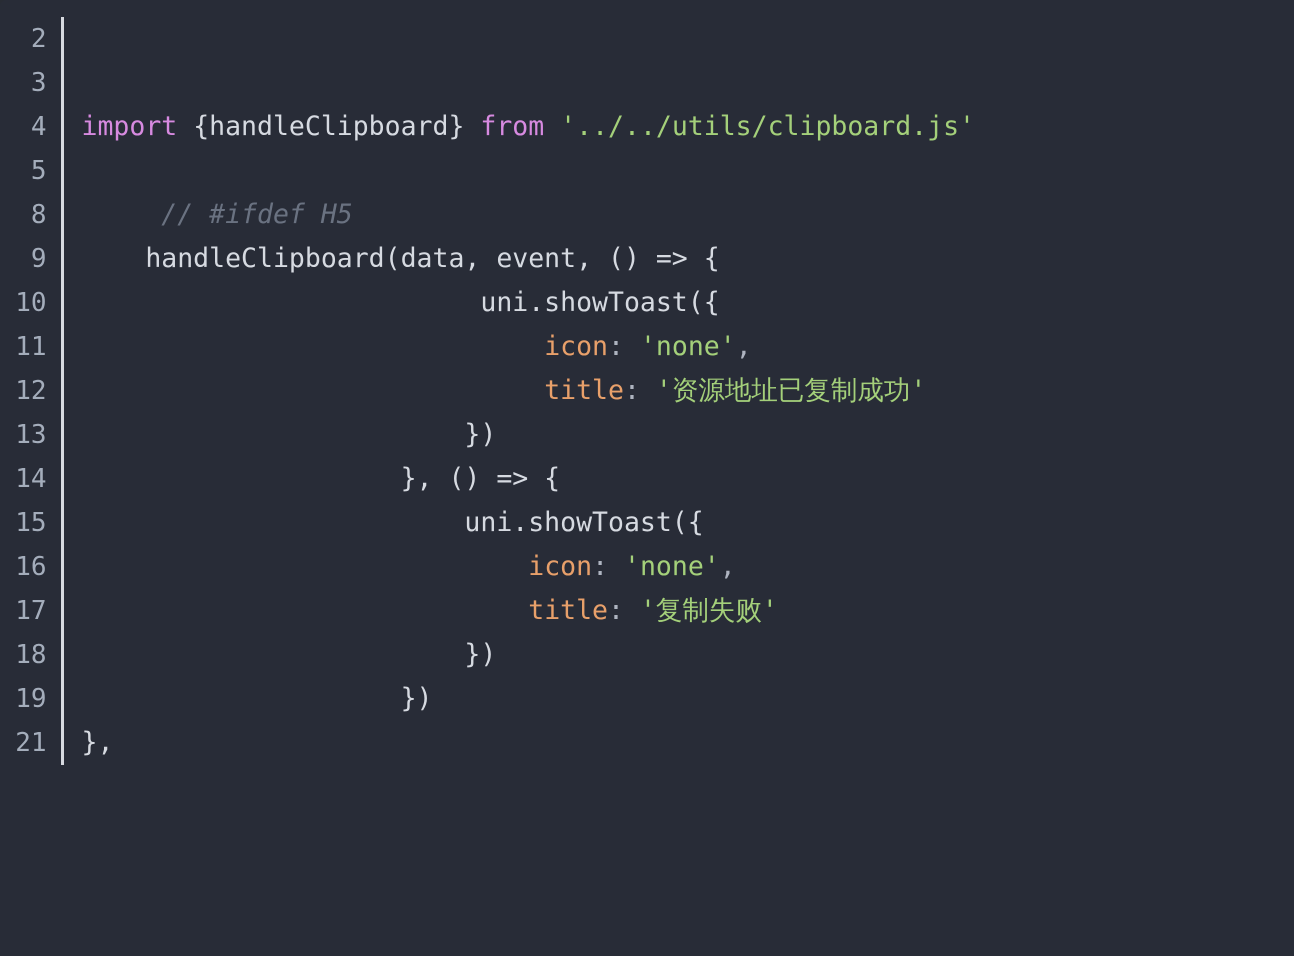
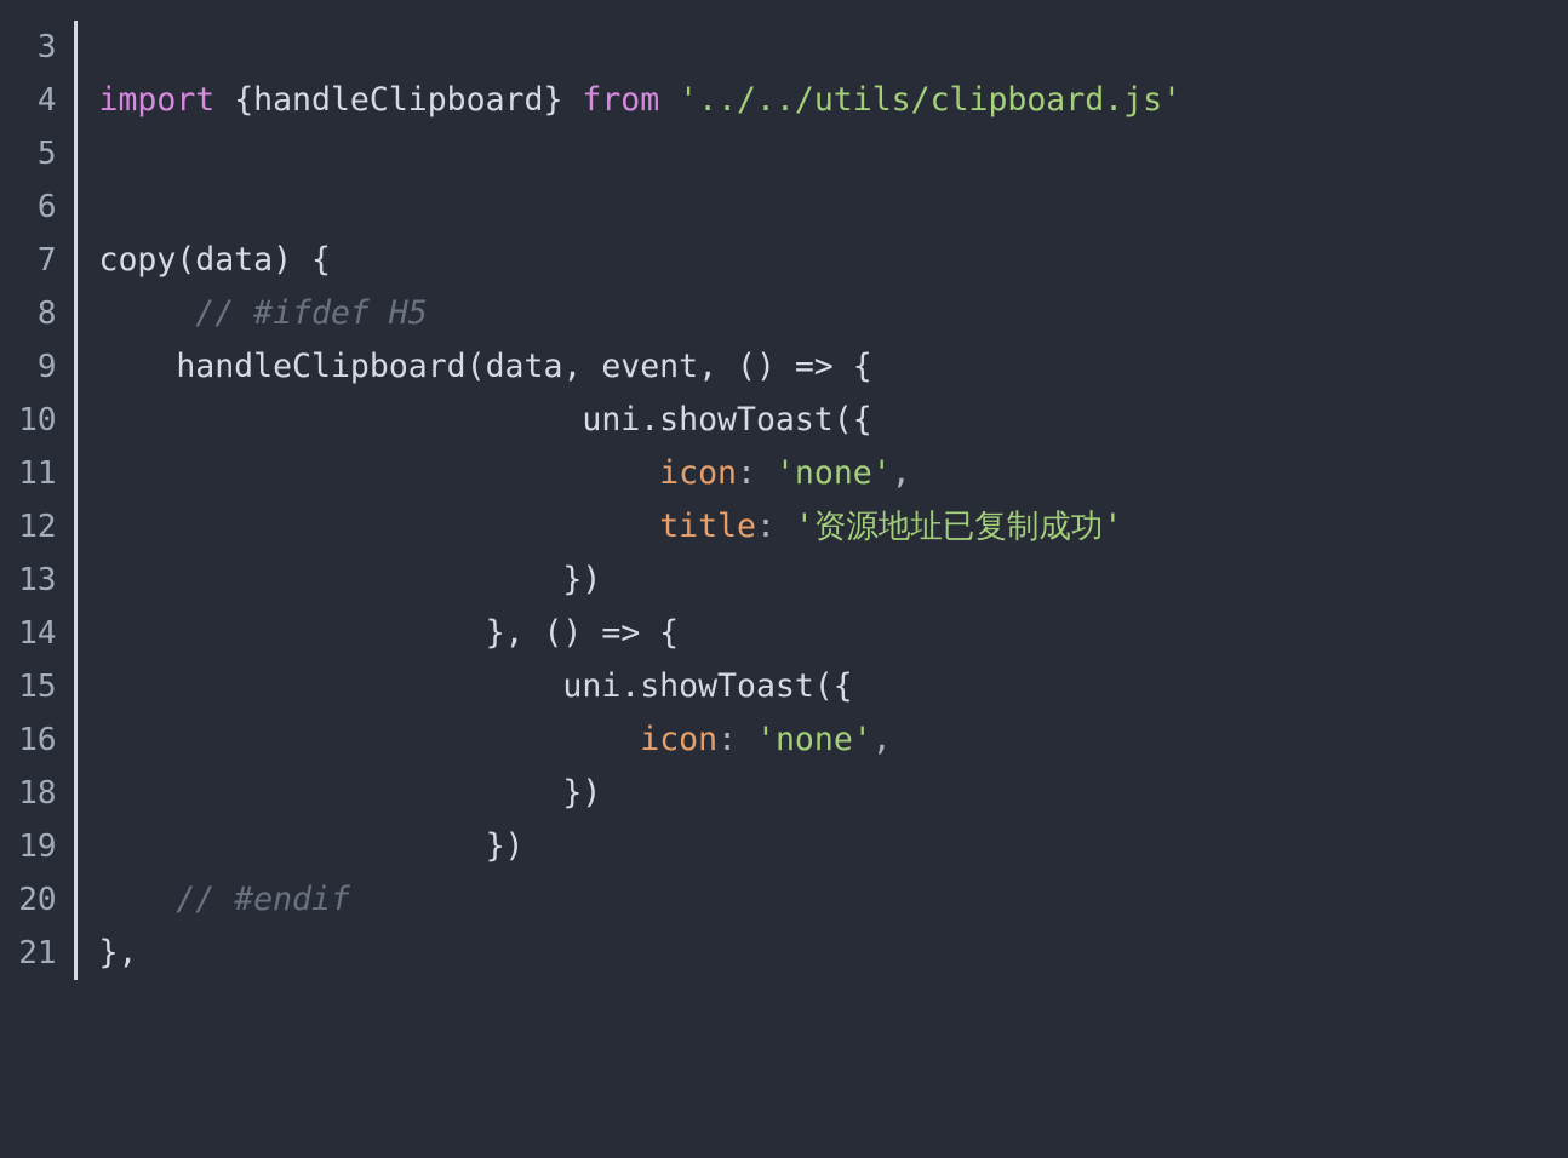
- 2
  3
  4	import {handleClipboard} from '../../utils/clipboard.js'
  5
+ 6
+ 7	copy(data) {
  8	// #ifdef H5
  9	handleClipboard(data, event, () => {
  10	uni.showToast({
  11	icon: 'none',
  12	title: '资源地址已复制成功'
  13	})
  14	}, () => {
  15	uni.showToast({
  16	icon: 'none',
- 17	title: '复制失败'
  18	})
  19	})
+ 20	// #endif
  21	},
